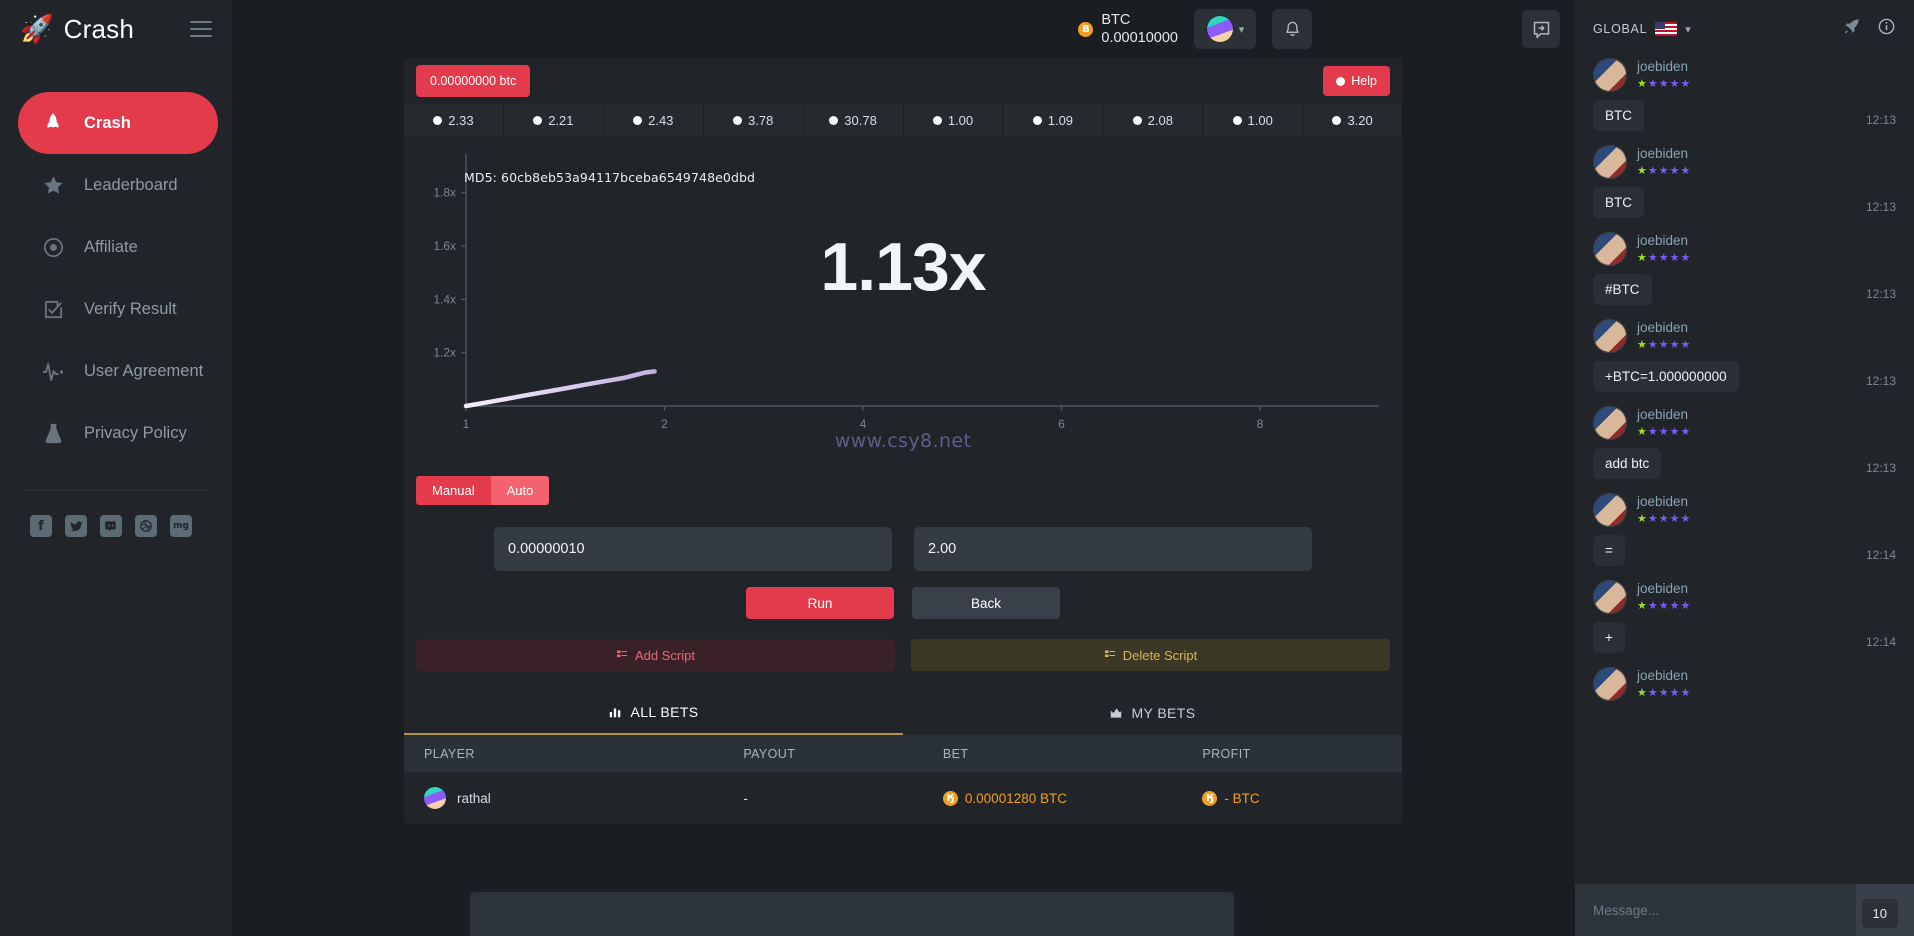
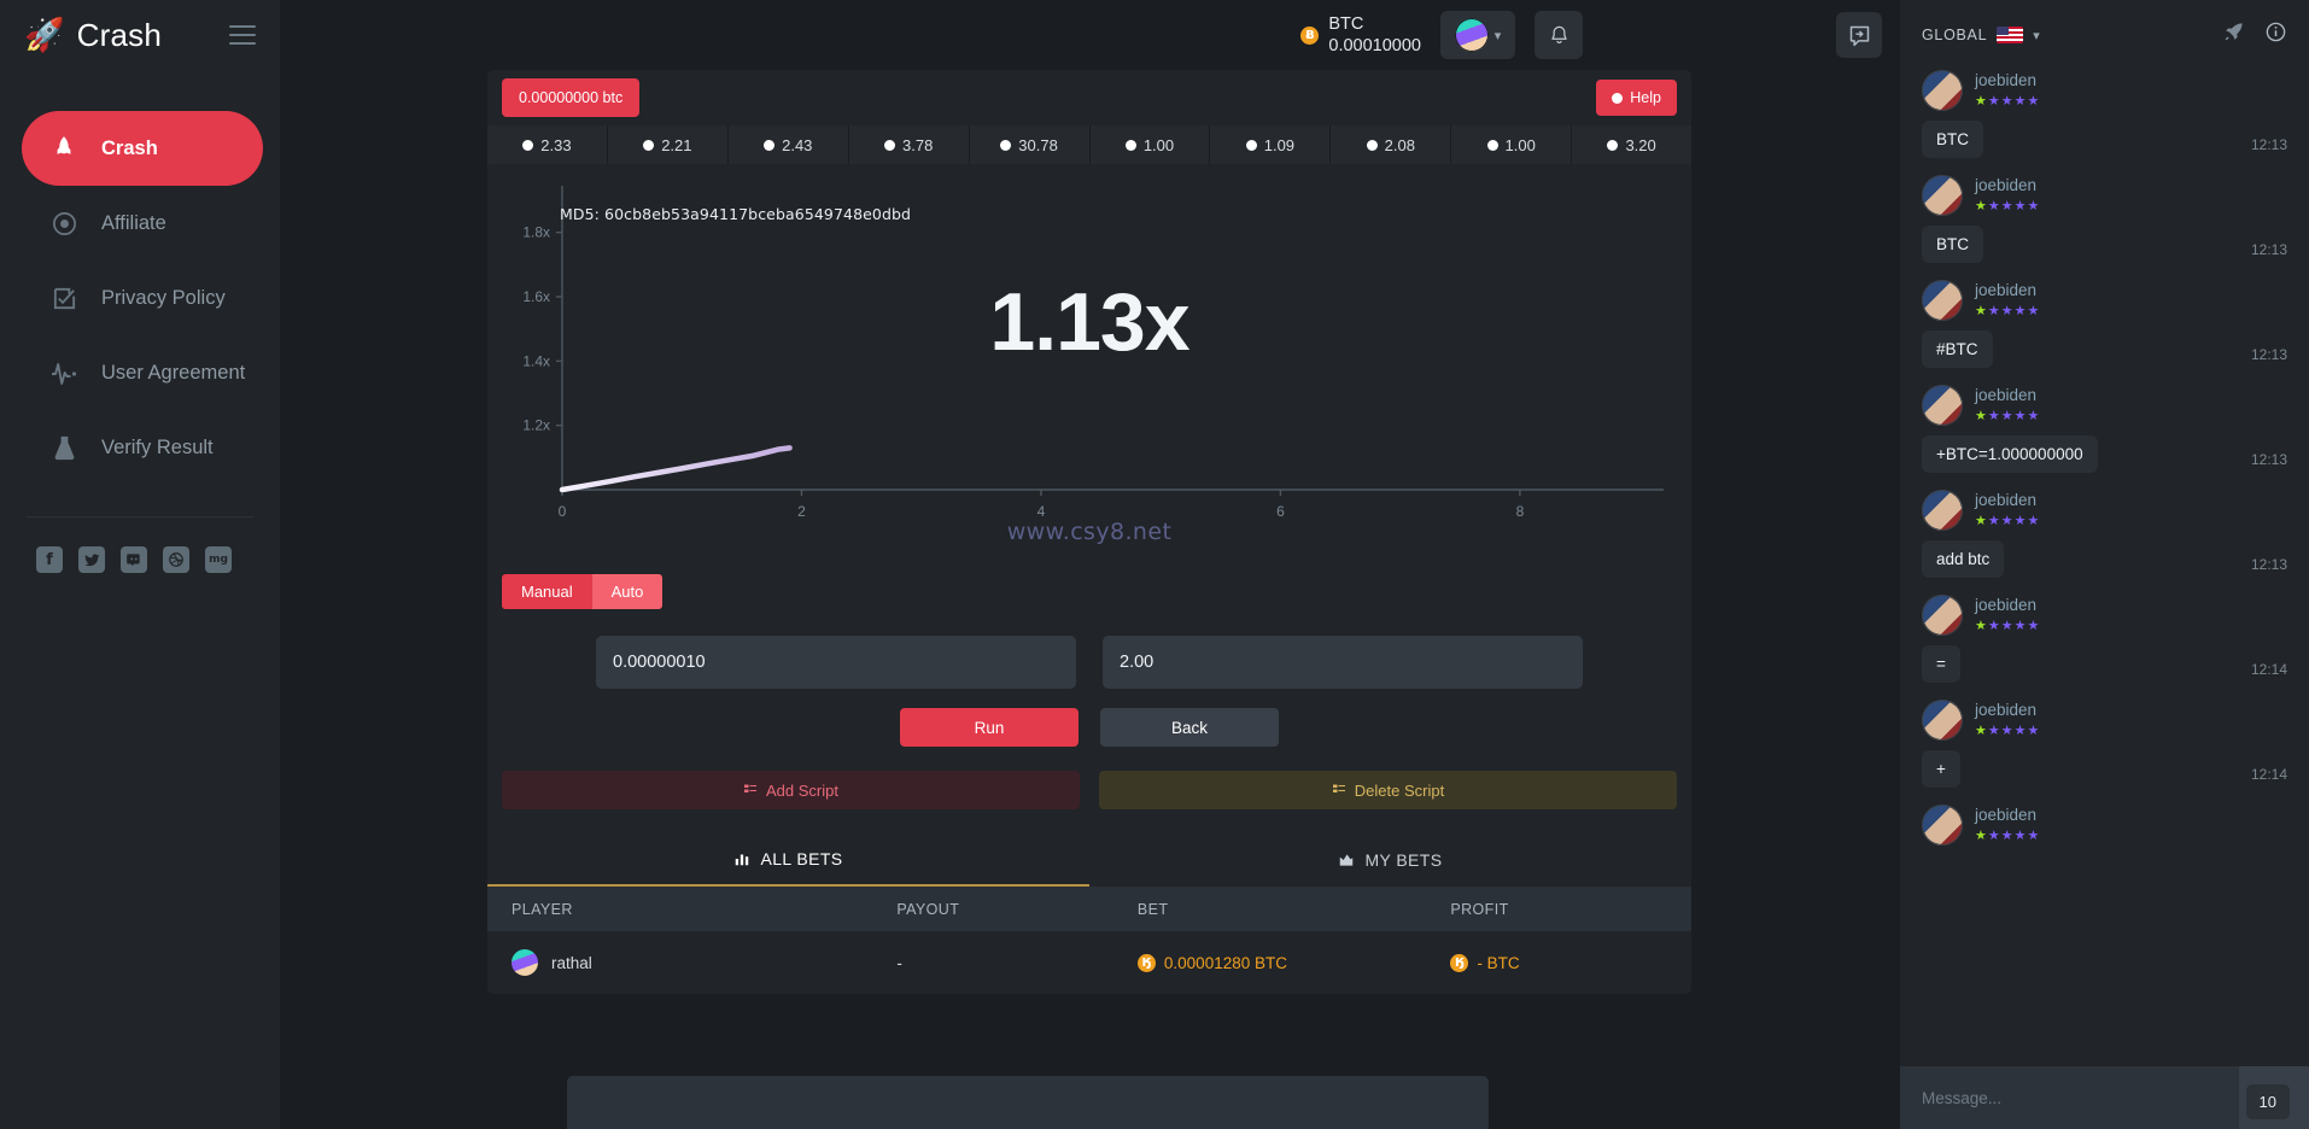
  🚀
  Crash
  Crash
- Leaderboard
  Affiliate
- Verify Result
+ Privacy Policy
  User Agreement
- Privacy Policy
+ Verify Result
  f
  mg
  Ƀ
  BTC
  0.00010000
  ▾
  0.00000000 btc
  Help
  2.33
  2.21
  2.43
  3.78
  30.78
  1.00
  1.09
  2.08
  1.00
  3.20
  MD5: 60cb8eb53a94117bceba6549748e0dbd
  1.13x
  1.2x
  1.4x
  1.6x
  1.8x
- 1
+ 0
  2
  4
  6
  8
  www.csy8.net
  Manual
  Auto
  0.00000010
  2.00
  Run
  Back
  Add Script
  Delete Script
  ALL BETS
  MY BETS
  PLAYER
  PAYOUT
  BET
  PROFIT
  rathal
  -
  Ӄ
  0.00001280 BTC
  Ӄ
  - BTC
  GLOBAL
  ▾
  joebiden
  ★★★★★
  BTC
  12:13
  joebiden
  ★★★★★
  BTC
  12:13
  joebiden
  ★★★★★
  #BTC
  12:13
  joebiden
  ★★★★★
  +BTC=1.000000000
  12:13
  joebiden
  ★★★★★
  add btc
  12:13
  joebiden
  ★★★★★
  =
  12:14
  joebiden
  ★★★★★
  +
  12:14
  joebiden
  ★★★★★
  10
  Message...
